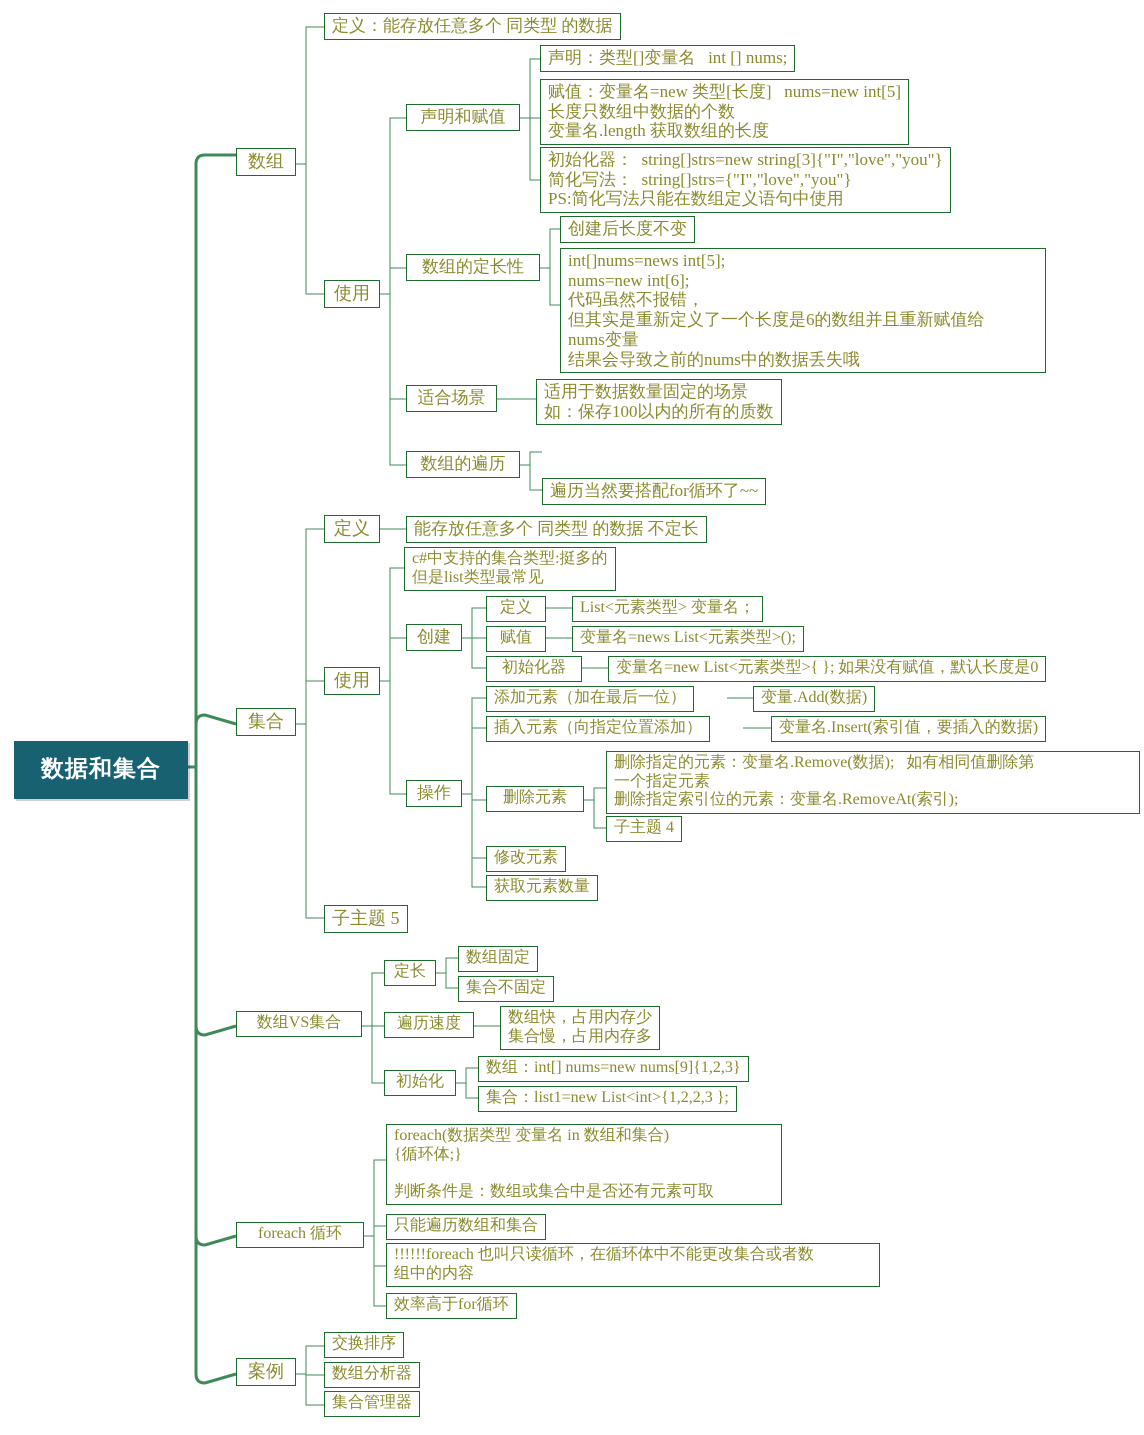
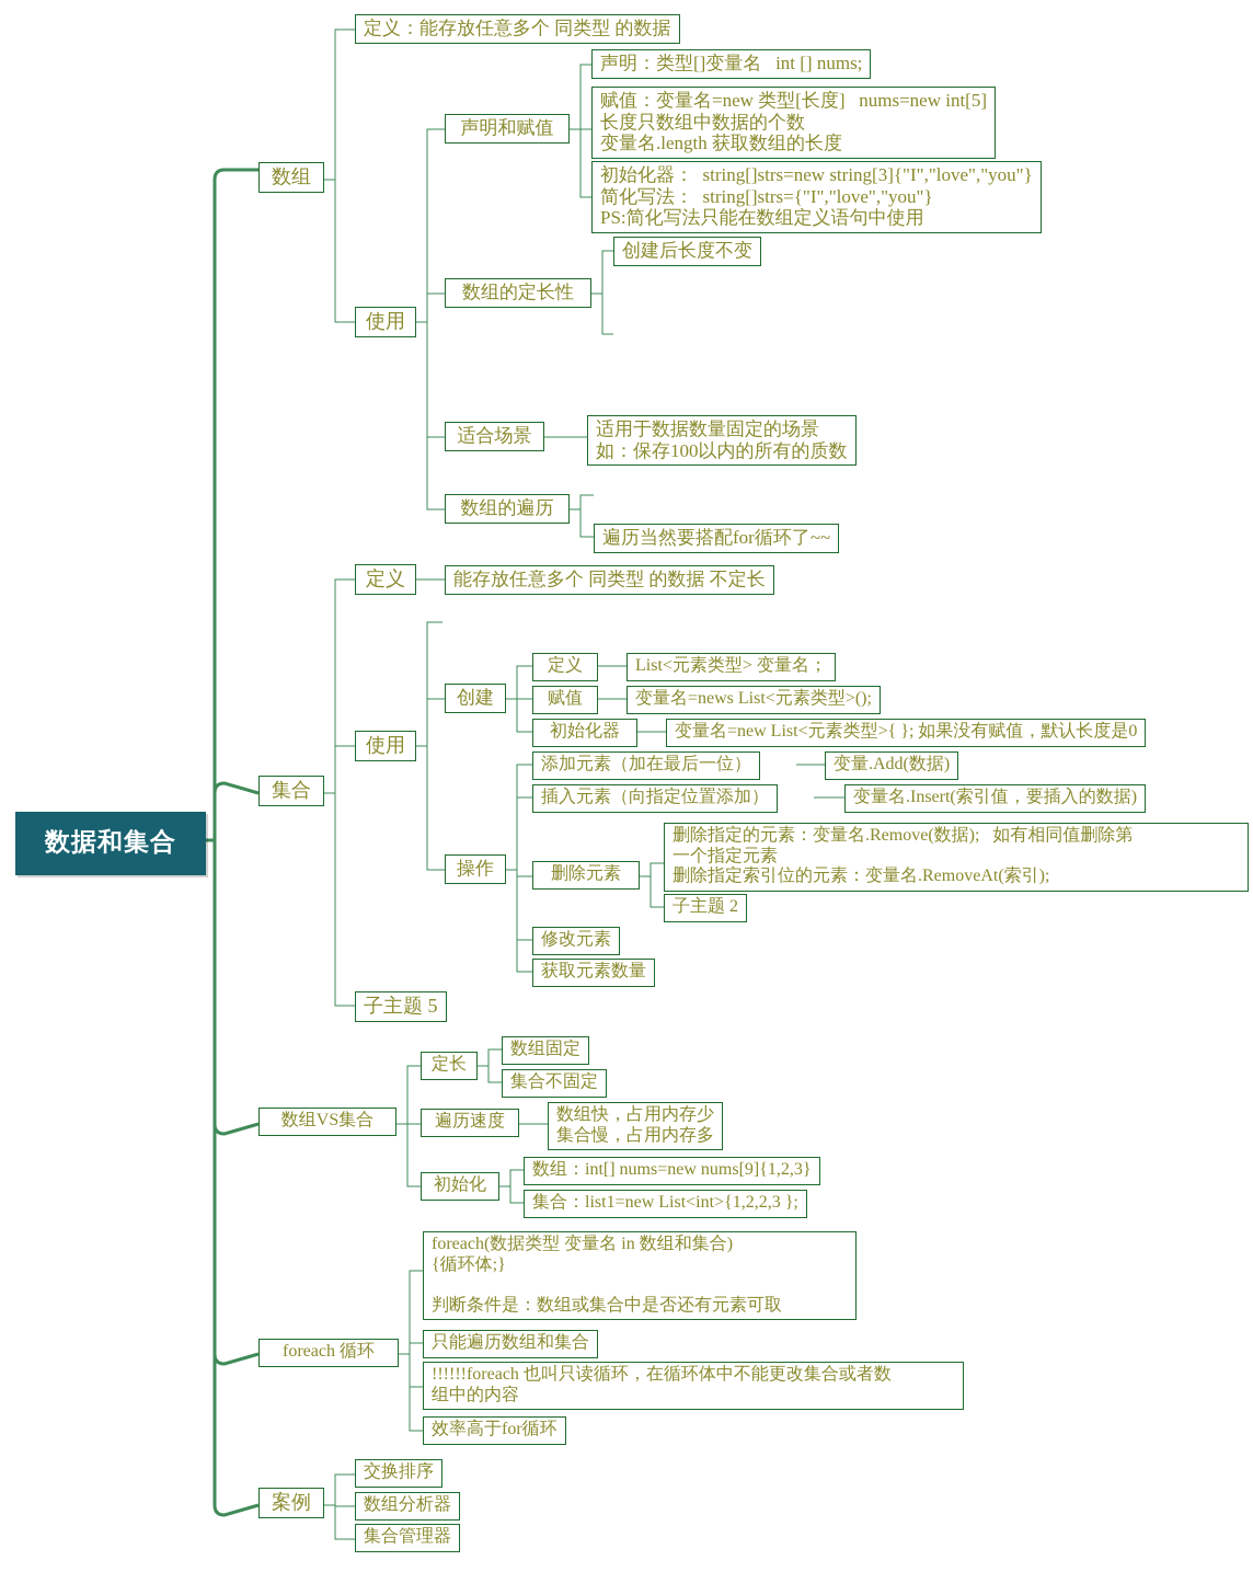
  数据和集合
  数组
  定义：能存放任意多个 同类型 的数据
  使用
  声明和赋值
  声明：类型[]变量名 int [] nums;
  赋值：变量名=new 类型[长度] nums=new int[5]
  长度只数组中数据的个数
  变量名.length 获取数组的长度
  初始化器： string[]strs=new string[3]{"I","love","you"}
  简化写法： string[]strs={"I","love","you"}
  PS:简化写法只能在数组定义语句中使用
  数组的定长性
  创建后长度不变
- int[]nums=news int[5];
- nums=new int[6];
- 代码虽然不报错，
- 但其实是重新定义了一个长度是6的数组并且重新赋值给
- nums变量
- 结果会导致之前的nums中的数据丢失哦
  适合场景
  适用于数据数量固定的场景
  如：保存100以内的所有的质数
  数组的遍历
  遍历当然要搭配for循环了~~
  集合
  定义
  能存放任意多个 同类型 的数据 不定长
  使用
- c#中支持的集合类型:挺多的
- 但是list类型最常见
  创建
  定义
  List<元素类型> 变量名；
  赋值
  变量名=news List<元素类型>();
  初始化器
  变量名=new List<元素类型>{ }; 如果没有赋值，默认长度是0
  操作
  添加元素（加在最后一位）
  变量.Add(数据)
  插入元素（向指定位置添加）
  变量名.Insert(索引值，要插入的数据)
  删除元素
  删除指定的元素：变量名.Remove(数据); 如有相同值删除第
  一个指定元素
  删除指定索引位的元素：变量名.RemoveAt(索引);
- 子主题 4
+ 子主题 2
  修改元素
  获取元素数量
  子主题 5
  数组VS集合
  定长
  数组固定
  集合不固定
  遍历速度
  数组快，占用内存少
  集合慢，占用内存多
  初始化
  数组：int[] nums=new nums[9]{1,2,3}
  集合：list1=new List<int>{1,2,2,3 };
  foreach 循环
  foreach(数据类型 变量名 in 数组和集合)
  {循环体;}
  判断条件是：数组或集合中是否还有元素可取
  只能遍历数组和集合
  !!!!!!foreach 也叫只读循环，在循环体中不能更改集合或者数
  组中的内容
  效率高于for循环
  案例
  交换排序
  数组分析器
  集合管理器
